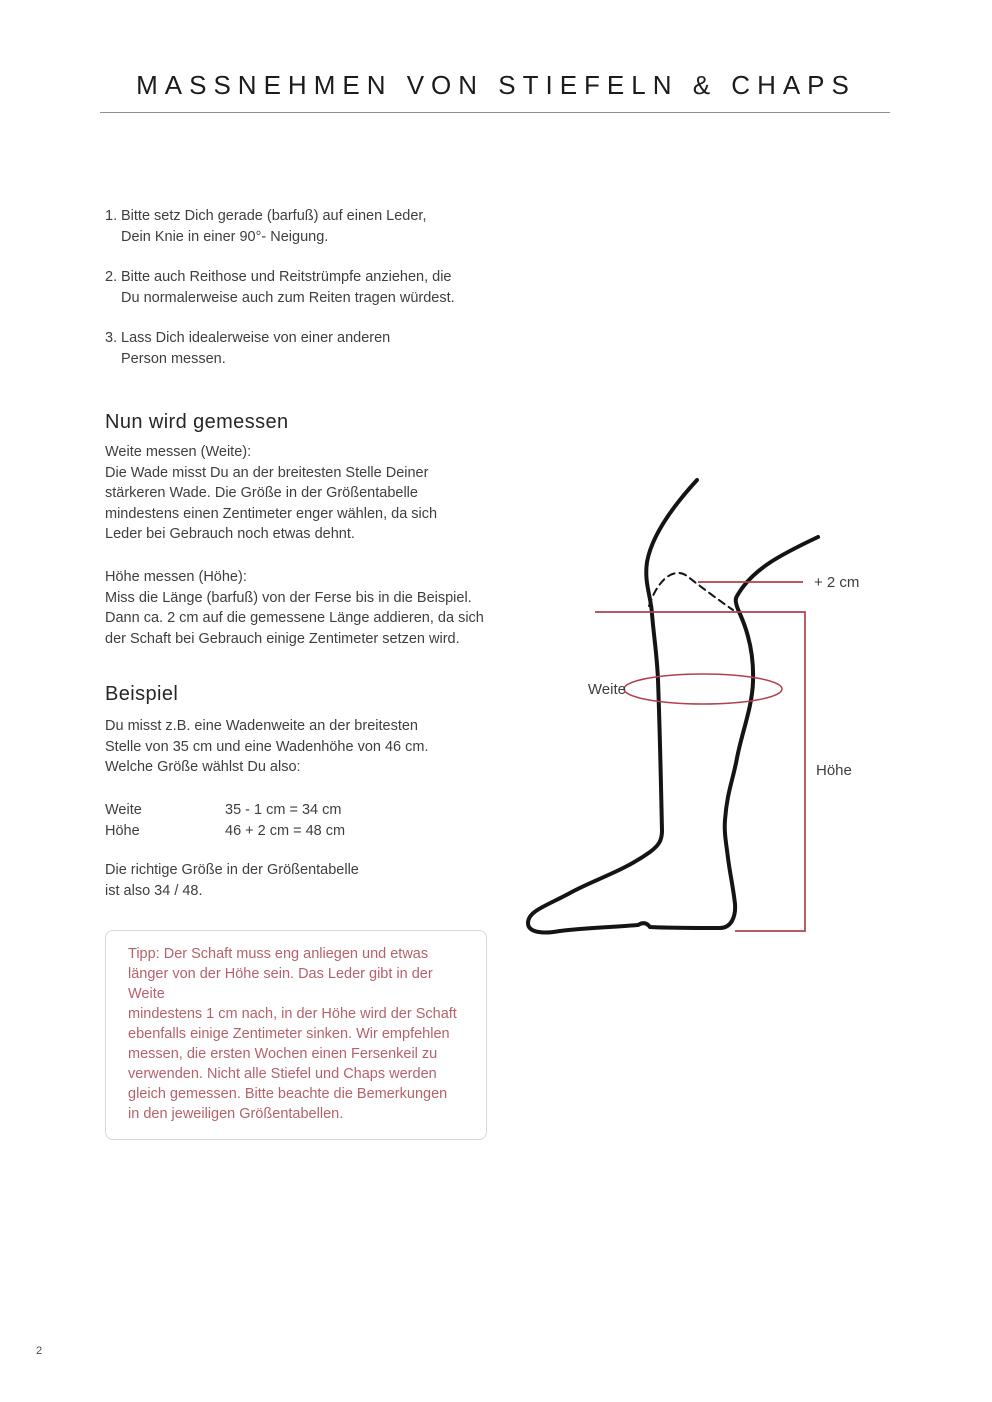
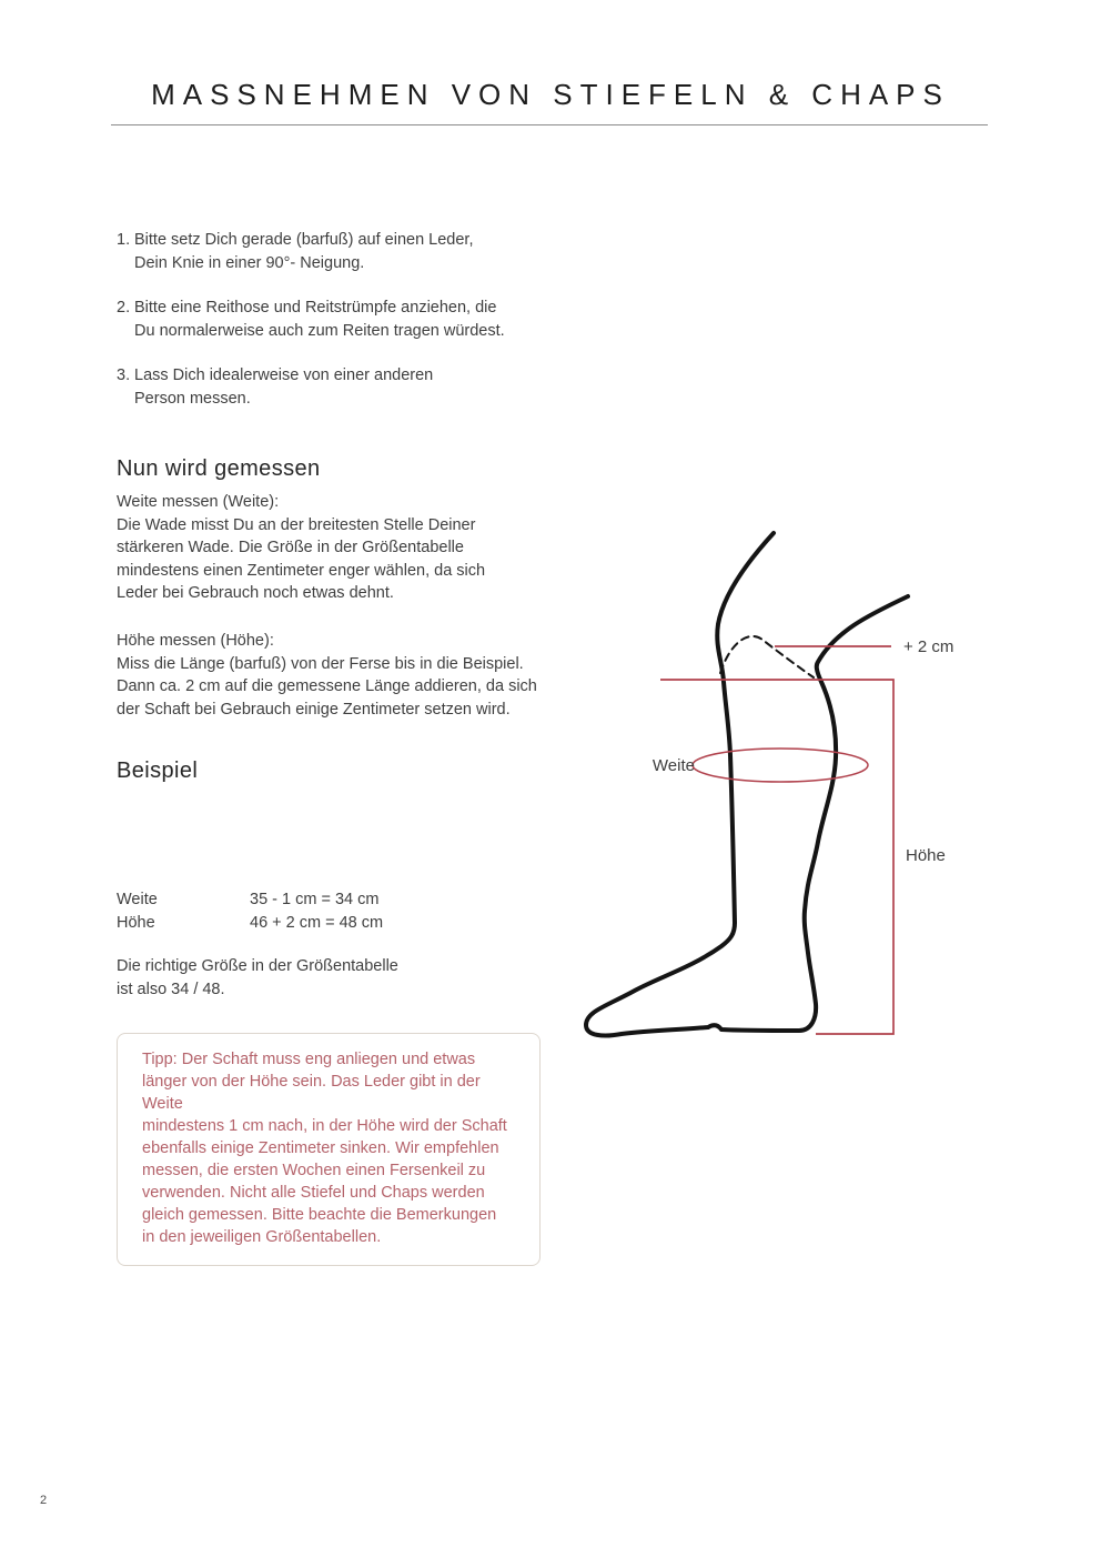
  MASSNEHMEN VON STIEFELN & CHAPS
  1.
  Bitte setz Dich gerade (barfuß) auf einen Leder,
  Dein Knie in einer 90°- Neigung.
  2.
- Bitte auch Reithose und Reitstrümpfe anziehen, die
+ Bitte eine Reithose und Reitstrümpfe anziehen, die
  Du normalerweise auch zum Reiten tragen würdest.
  3.
  Lass Dich idealerweise von einer anderen
  Person messen.
  Nun wird gemessen
  Weite messen (Weite):
  Die Wade misst Du an der breitesten Stelle Deiner
  stärkeren Wade. Die Größe in der Größentabelle
  mindestens einen Zentimeter enger wählen, da sich
  Leder bei Gebrauch noch etwas dehnt.
  Höhe messen (Höhe):
  Miss die Länge (barfuß) von der Ferse bis in die Beispiel.
  Dann ca. 2 cm auf die gemessene Länge addieren, da sich
  der Schaft bei Gebrauch einige Zentimeter setzen wird.
  Beispiel
- Du misst z.B. eine Wadenweite an der breitesten
- Stelle von 35 cm und eine Wadenhöhe von 46 cm.
- Welche Größe wählst Du also:
  Weite
  35 - 1 cm = 34 cm
  Höhe
  46 + 2 cm = 48 cm
  Die richtige Größe in der Größentabelle
  ist also 34 / 48.
  Tipp: Der Schaft muss eng anliegen und etwas
  länger von der Höhe sein. Das Leder gibt in der Weite
  mindestens 1 cm nach, in der Höhe wird der Schaft
  ebenfalls einige Zentimeter sinken. Wir empfehlen
  messen, die ersten Wochen einen Fersenkeil zu
  verwenden. Nicht alle Stiefel und Chaps werden
  gleich gemessen. Bitte beachte die Bemerkungen
  in den jeweiligen Größentabellen.
  Weite
  + 2 cm
  Höhe
  2
